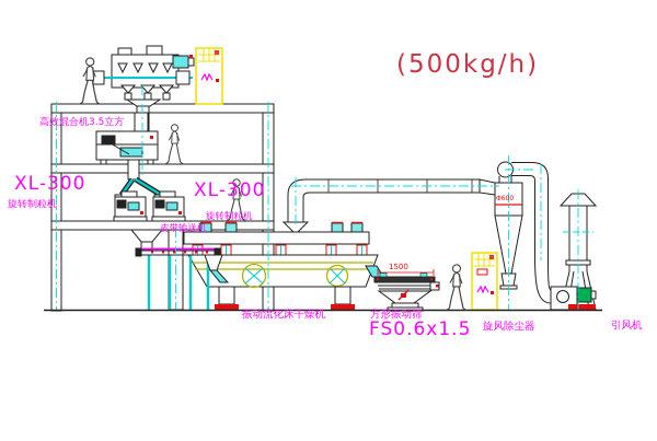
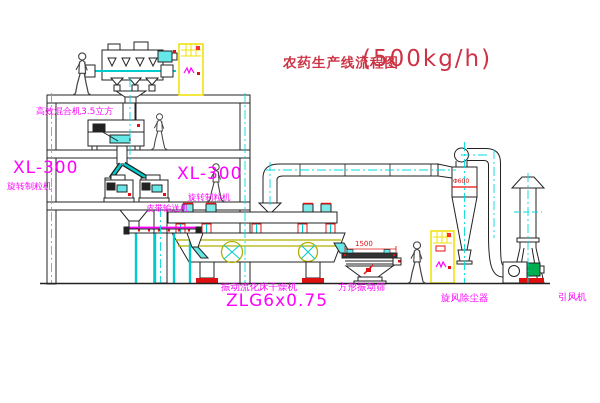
+ 农药生产线流程图
  (500kg/h)
  高效混合机3.5立方
  XL-300
  旋转制粒机
  XL-300
  旋转制粒机
  皮带输送机
  振动流化床干燥机
+ ZLG6x0.75
  方形振动筛
- FS0.6x1.5
  旋风除尘器
  引风机
  1500
